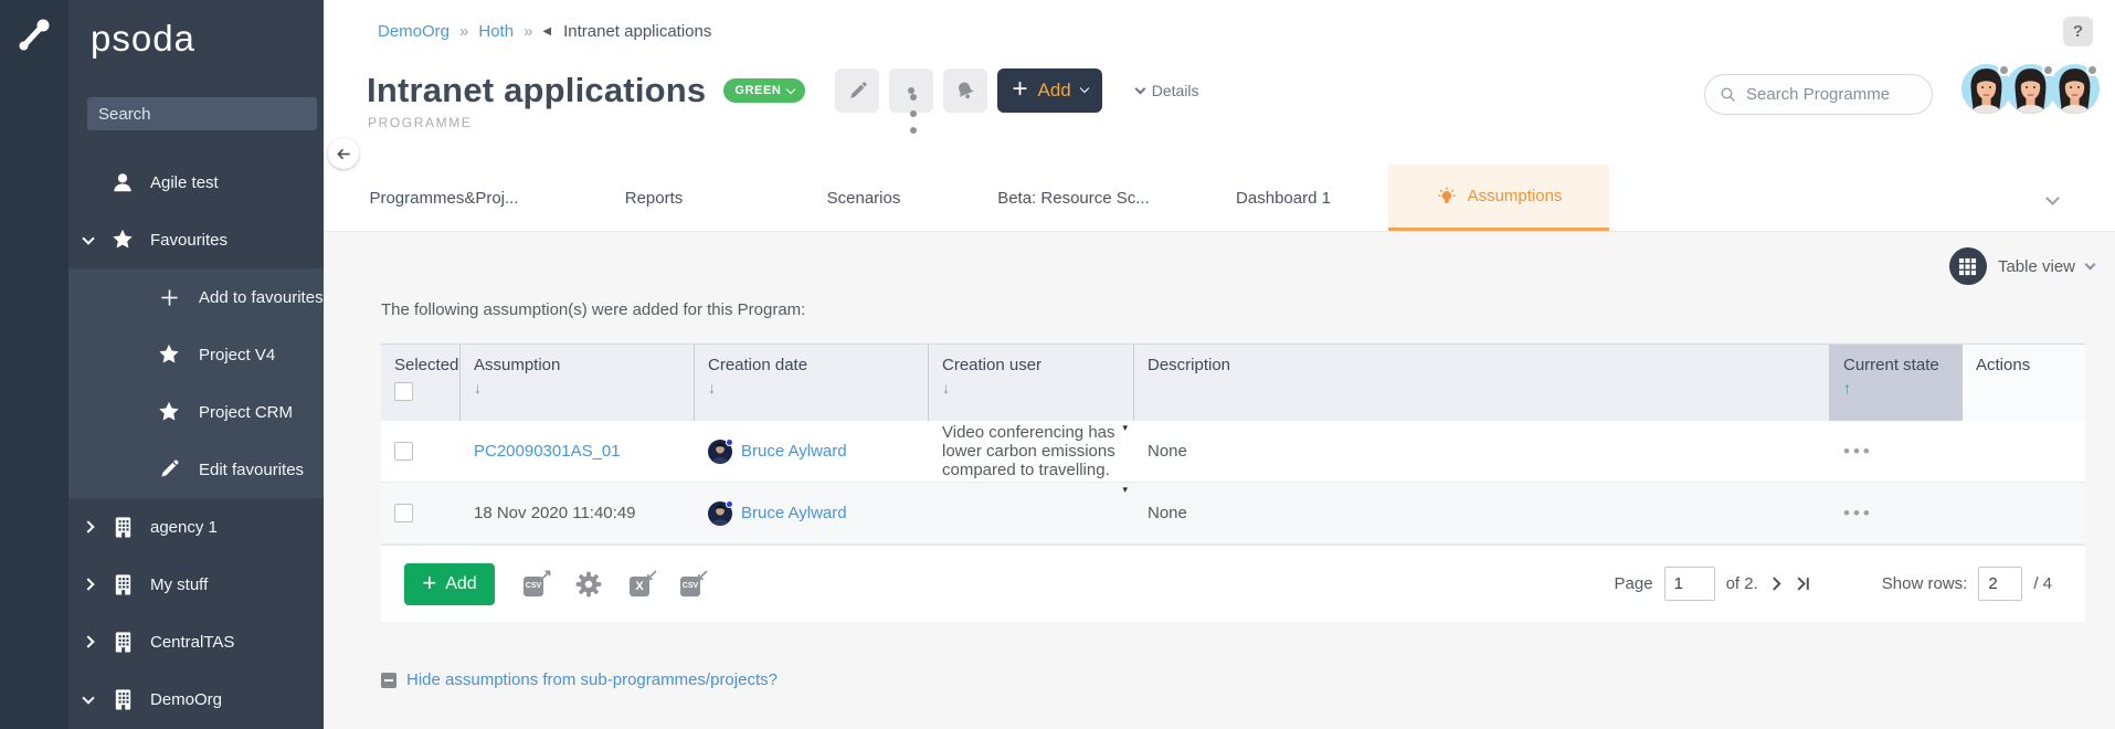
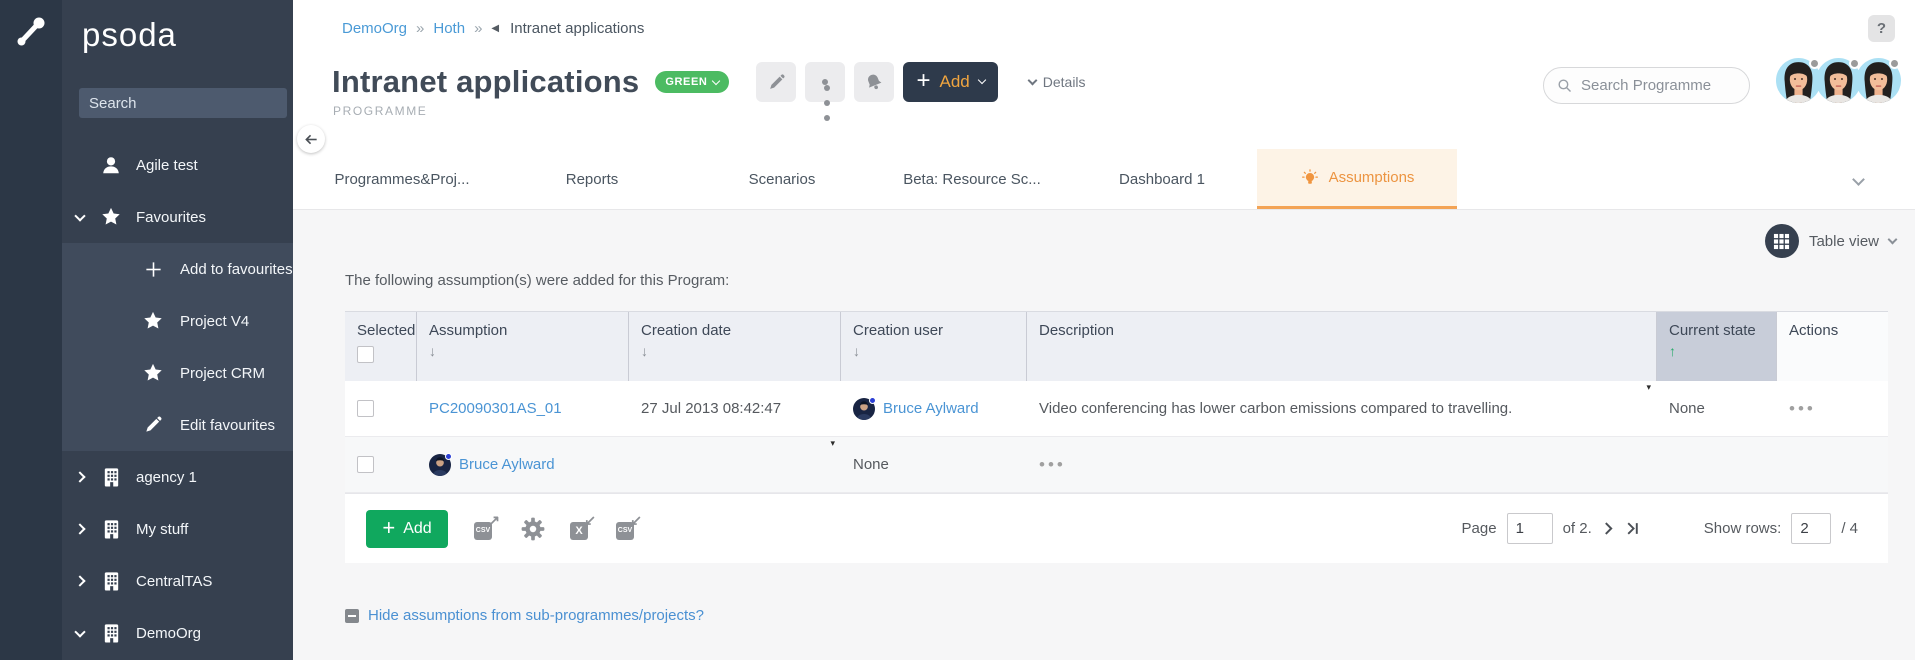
  psoda
  Search
  Agile test
  Favourites
  Add to favourites
  Project V4
  Project CRM
  Edit favourites
  agency 1
  My stuff
  CentralTAS
  DemoOrg
  DemoOrg
  »
  Hoth
  »
  ◀
  Intranet applications
  Intranet applications
  GREEN
  +
  Add
  Details
  PROGRAMME
  Search Programme
  ?
  Programmes&Proj...
  Reports
  Scenarios
  Beta: Resource Sc...
  Dashboard 1
  Assumptions
  Table view
  The following assumption(s) were added for this Program:
  Selected
  Assumption
  ↓
  Creation date
  ↓
  Creation user
  ↓
  Description
  Current state
  ↑
  Actions
  PC20090301AS_01
+ 27 Jul 2013 08:42:47
  Bruce Aylward
  Video conferencing has lower carbon emissions compared to travelling.
  ▾
  None
  •••
- 18 Nov 2020 11:40:49
  Bruce Aylward
  ▾
  None
  •••
  +
  Add
  ↗
  X
  ↙
  ↙
  Page
  1
  of 2.
  Show rows:
  2
  / 4
  Hide assumptions from sub-programmes/projects?
